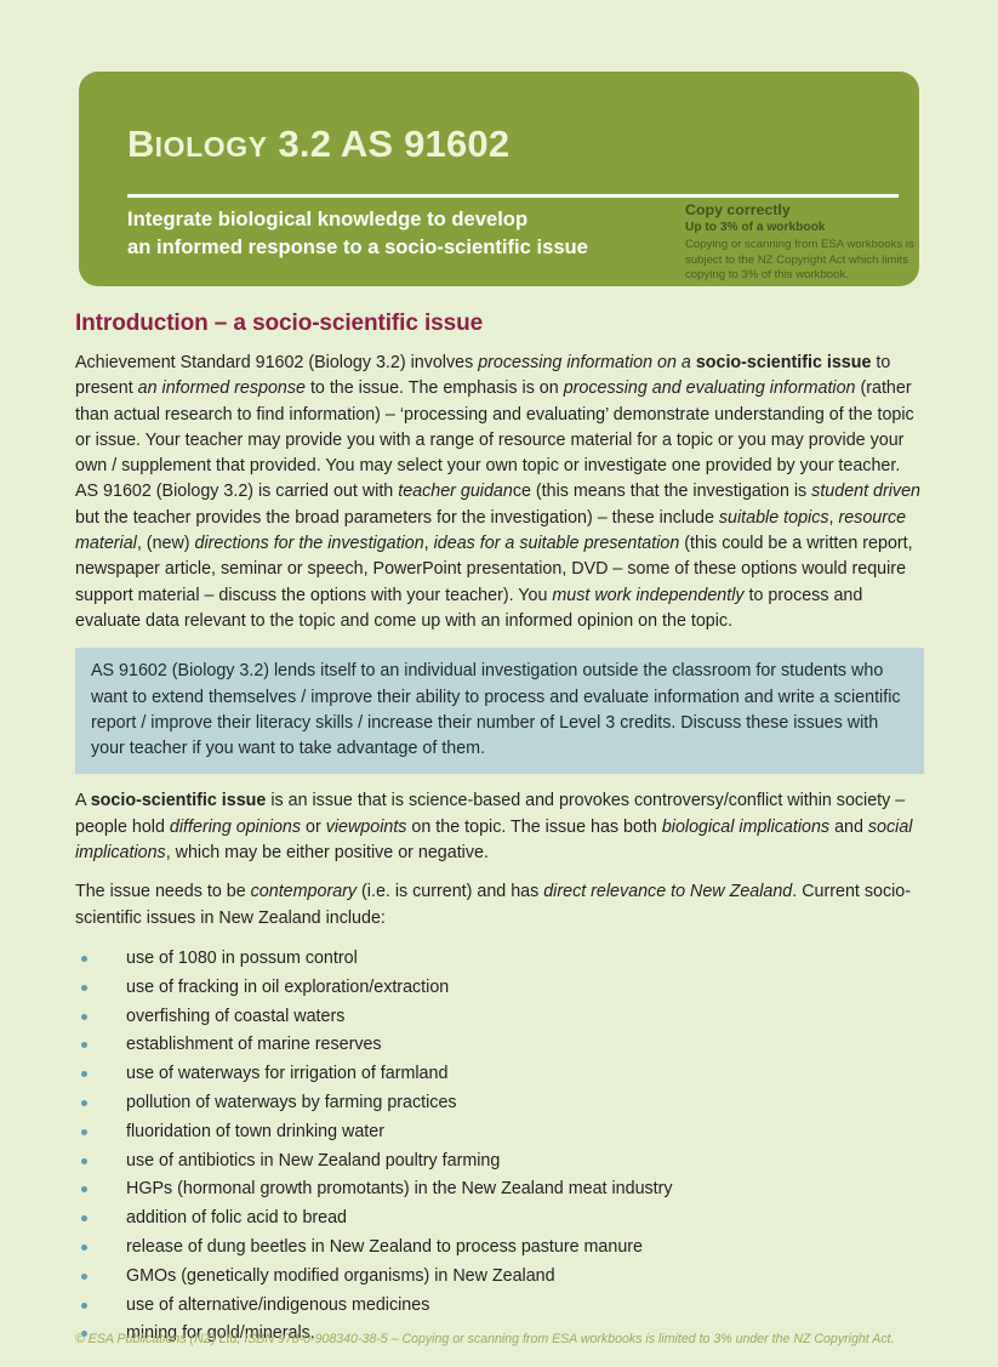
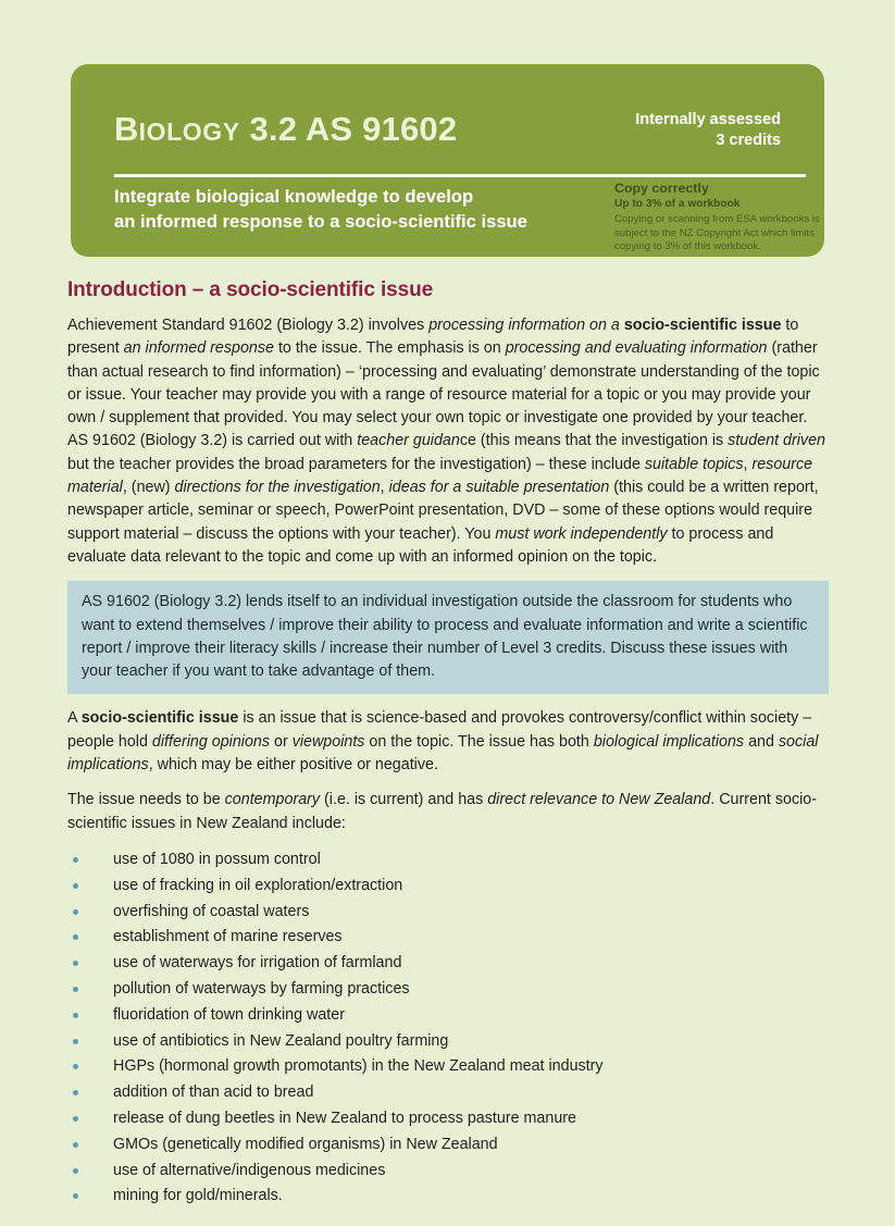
  BIOLOGY 3.2 AS 91602
+ Internally assessed
+ 3 credits
  Integrate biological knowledge to develop
  an informed response to a socio-scientific issue
  Copy correctly
  Up to 3% of a workbook
  Copying or scanning from ESA workbooks is
  subject to the NZ Copyright Act which limits
  copying to 3% of this workbook.
  Introduction – a socio-scientific issue
  Achievement Standard 91602 (Biology 3.2) involves processing information on a socio-scientific issue to present an informed response to the issue. The emphasis is on processing and evaluating information (rather than actual research to find information) – ‘processing and evaluating’ demonstrate understanding of the topic or issue. Your teacher may provide you with a range of resource material for a topic or you may provide your own / supplement that provided. You may select your own topic or investigate one provided by your teacher. AS 91602 (Biology 3.2) is carried out with teacher guidance (this means that the investigation is student driven but the teacher provides the broad parameters for the investigation) – these include suitable topics, resource material, (new) directions for the investigation, ideas for a suitable presentation (this could be a written report, newspaper article, seminar or speech, PowerPoint presentation, DVD – some of these options would require support material – discuss the options with your teacher). You must work independently to process and evaluate data relevant to the topic and come up with an informed opinion on the topic.
  AS 91602 (Biology 3.2) lends itself to an individual investigation outside the classroom for students who want to extend themselves / improve their ability to process and evaluate information and write a scientific report / improve their literacy skills / increase their number of Level 3 credits. Discuss these issues with your teacher if you want to take advantage of them.
  A socio-scientific issue is an issue that is science-based and provokes controversy/conflict within society – people hold differing opinions or viewpoints on the topic. The issue has both biological implications and social implications, which may be either positive or negative.
  The issue needs to be contemporary (i.e. is current) and has direct relevance to New Zealand. Current socio-scientific issues in New Zealand include:
  use of 1080 in possum control
  use of fracking in oil exploration/extraction
  overfishing of coastal waters
  establishment of marine reserves
  use of waterways for irrigation of farmland
  pollution of waterways by farming practices
  fluoridation of town drinking water
  use of antibiotics in New Zealand poultry farming
  HGPs (hormonal growth promotants) in the New Zealand meat industry
- addition of folic acid to bread
+ addition of than acid to bread
  release of dung beetles in New Zealand to process pasture manure
  GMOs (genetically modified organisms) in New Zealand
  use of alternative/indigenous medicines
  mining for gold/minerals.
- © ESA Publications (NZ) Ltd, ISBN 978-0-908340-38-5 – Copying or scanning from ESA workbooks is limited to 3% under the NZ Copyright Act.
